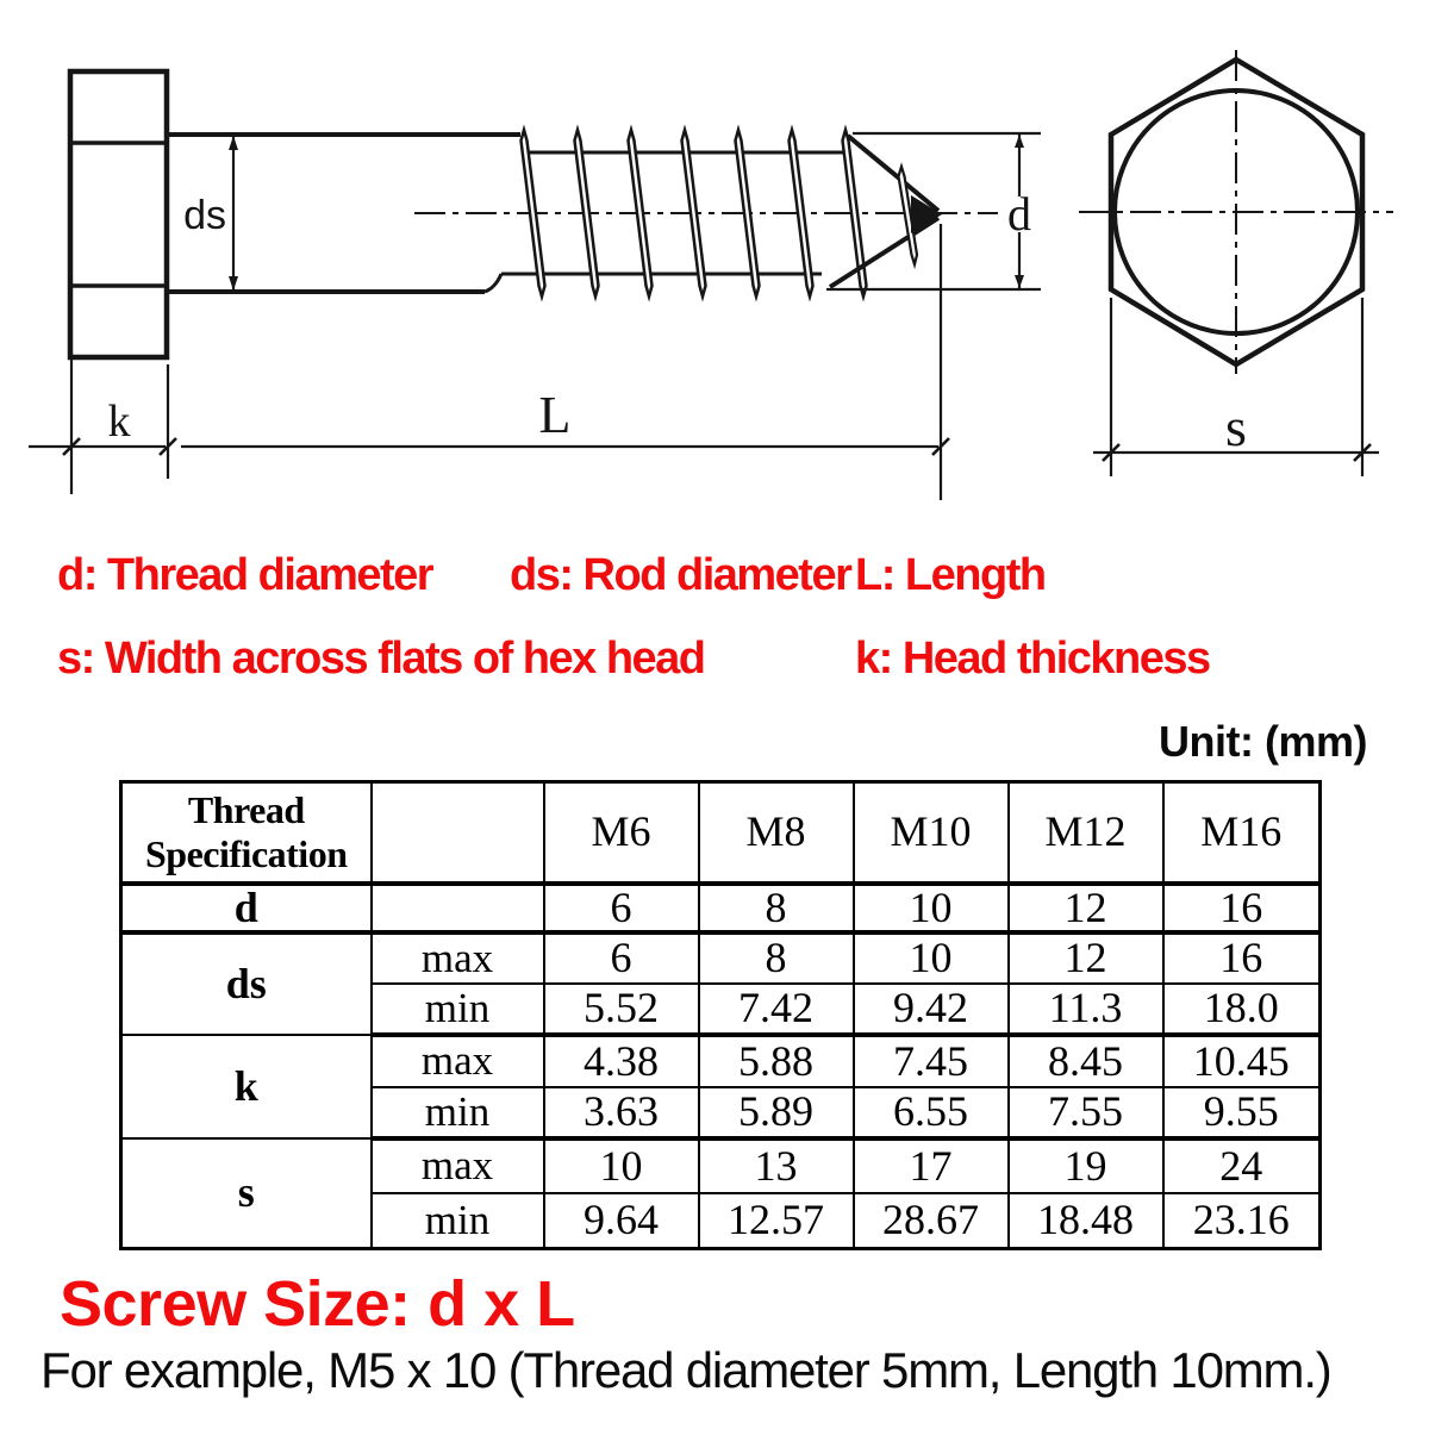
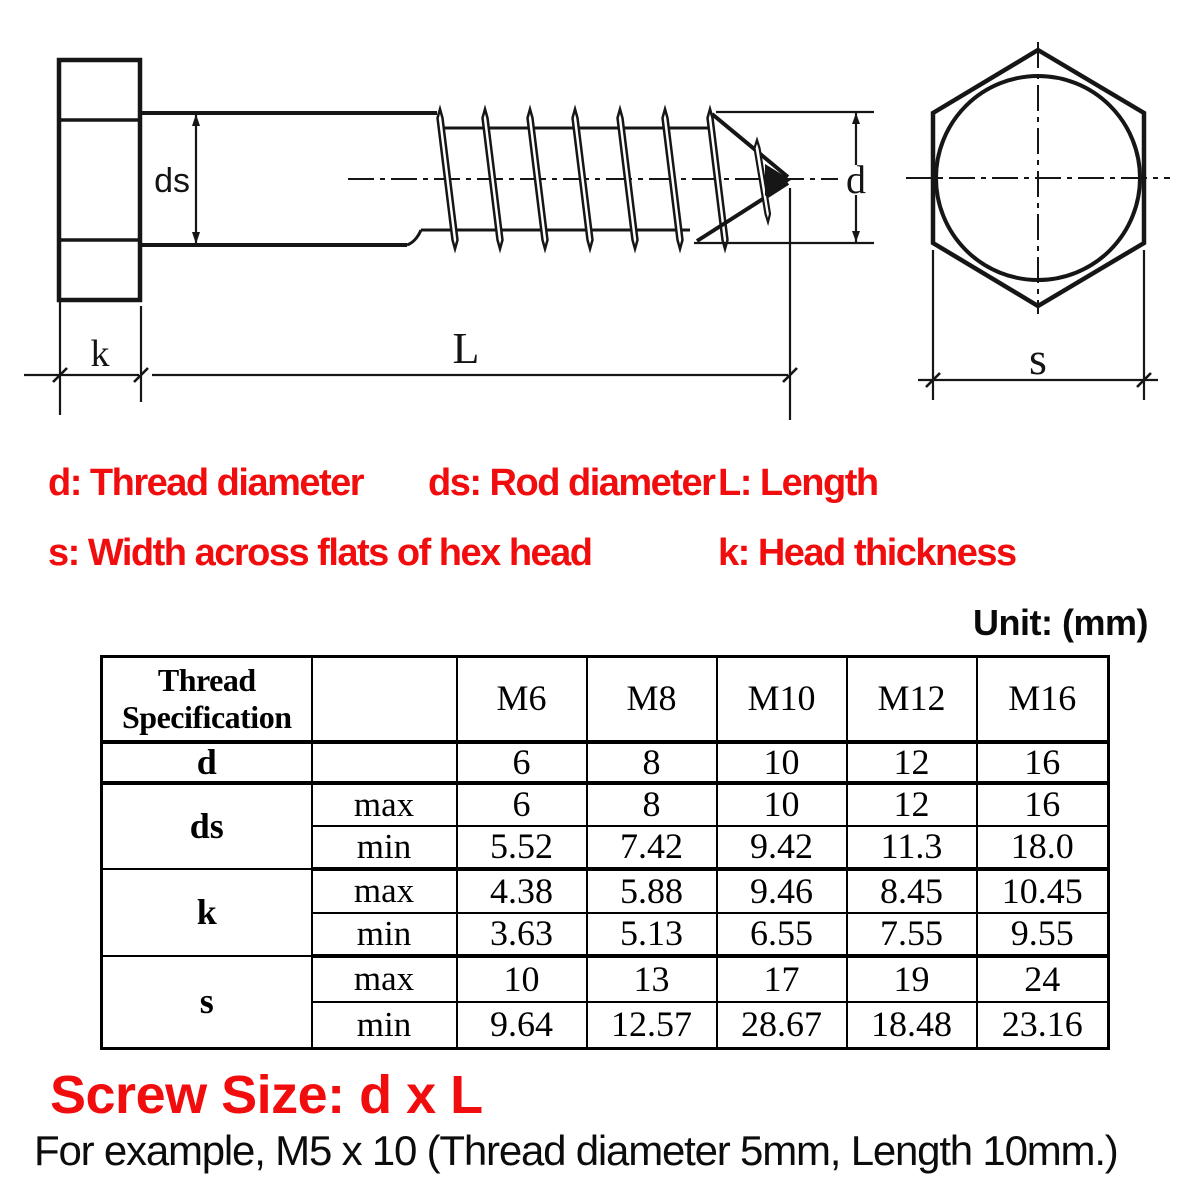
  ds
  d
  k
  L
  s
  d: Thread diameter
  ds: Rod diameter
  L: Length
  s: Width across flats of hex head
  k: Head thickness
  Unit: (mm)
  Thread Specification		M6	M8	M10	M12	M16
  d		6	8	10	12	16
  ds	max	6	8	10	12	16
  min	5.52	7.42	9.42	11.3	18.0
- k	max	4.38	5.88	7.45	8.45	10.45
+ k	max	4.38	5.88	9.46	8.45	10.45
- min	3.63	5.89	6.55	7.55	9.55
+ min	3.63	5.13	6.55	7.55	9.55
  s	max	10	13	17	19	24
  min	9.64	12.57	28.67	18.48	23.16
  Screw Size: d x L
  For example, M5 x 10 (Thread diameter 5mm, Length 10mm.)
